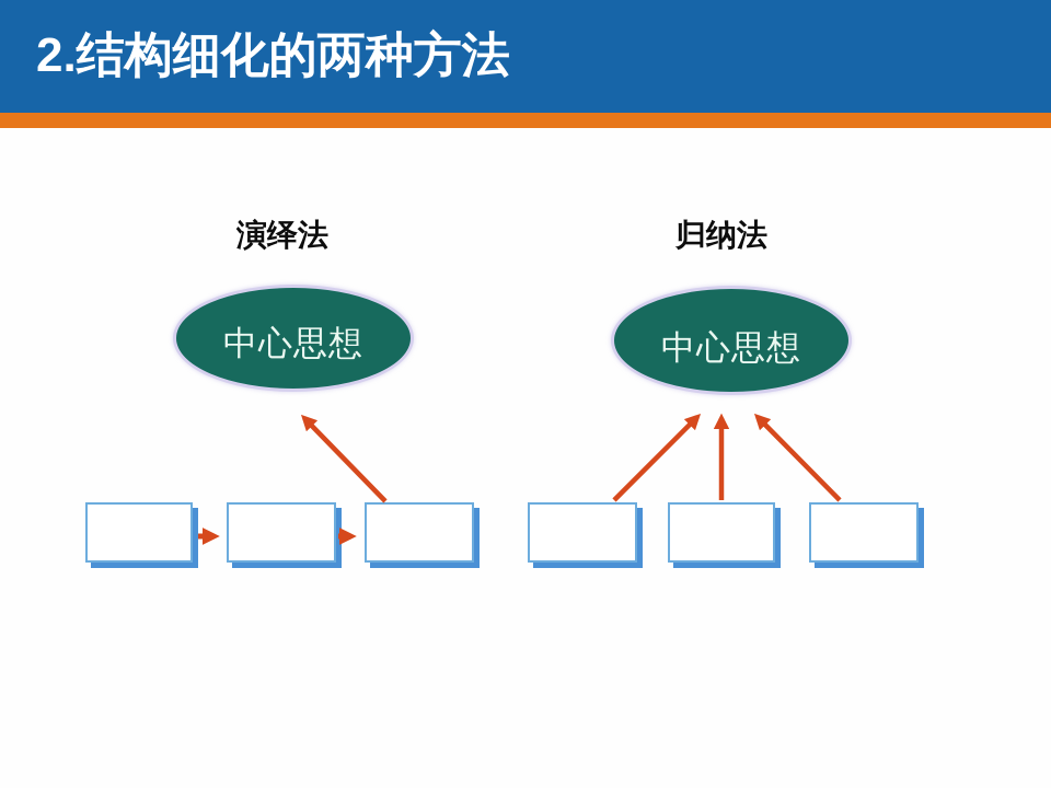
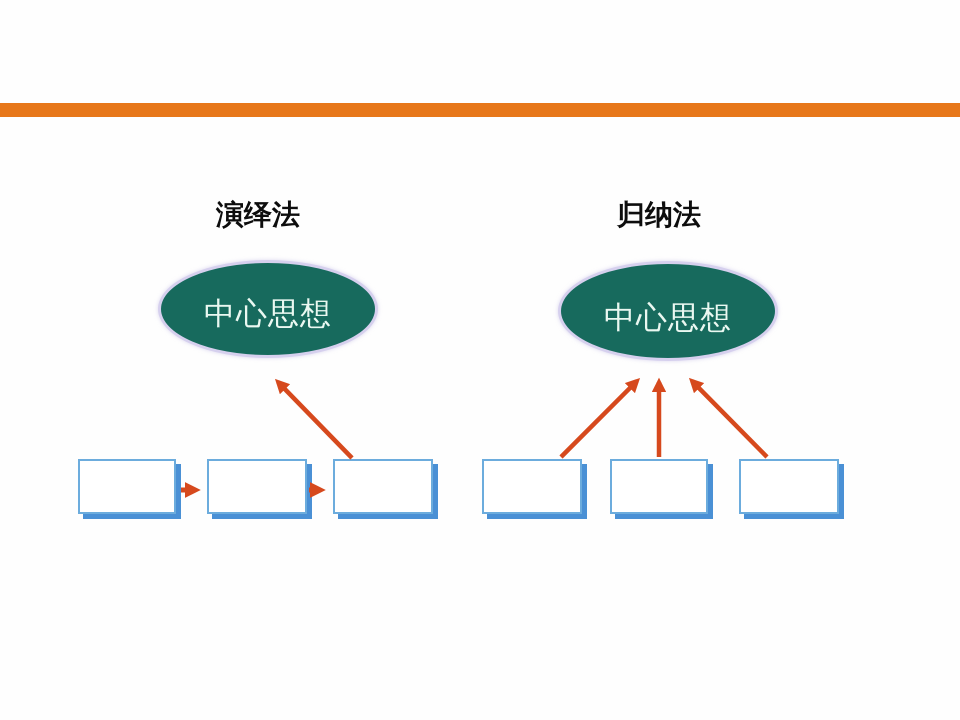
- 2.结构细化的两种方法
  演绎法
  归纳法
  中心思想
  中心思想
